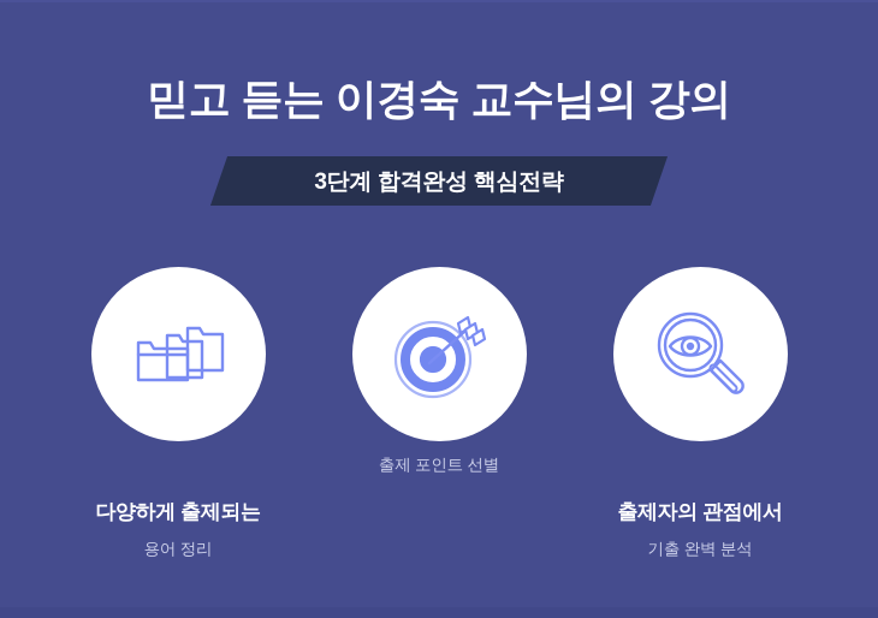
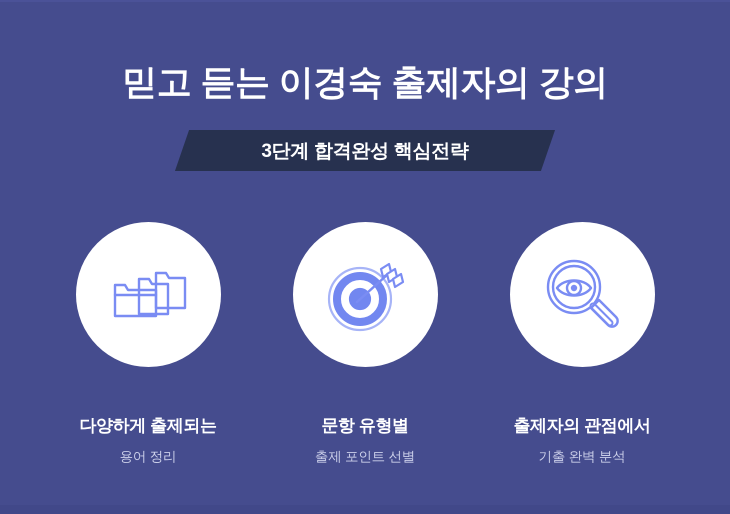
- 믿고 듣는 이경숙 교수님의 강의
+ 믿고 듣는 이경숙 출제자의 강의
  3단계 합격완성 핵심전략
  다양하게 출제되는
  용어 정리
+ 문항 유형별
  출제 포인트 선별
  출제자의 관점에서
  기출 완벽 분석
